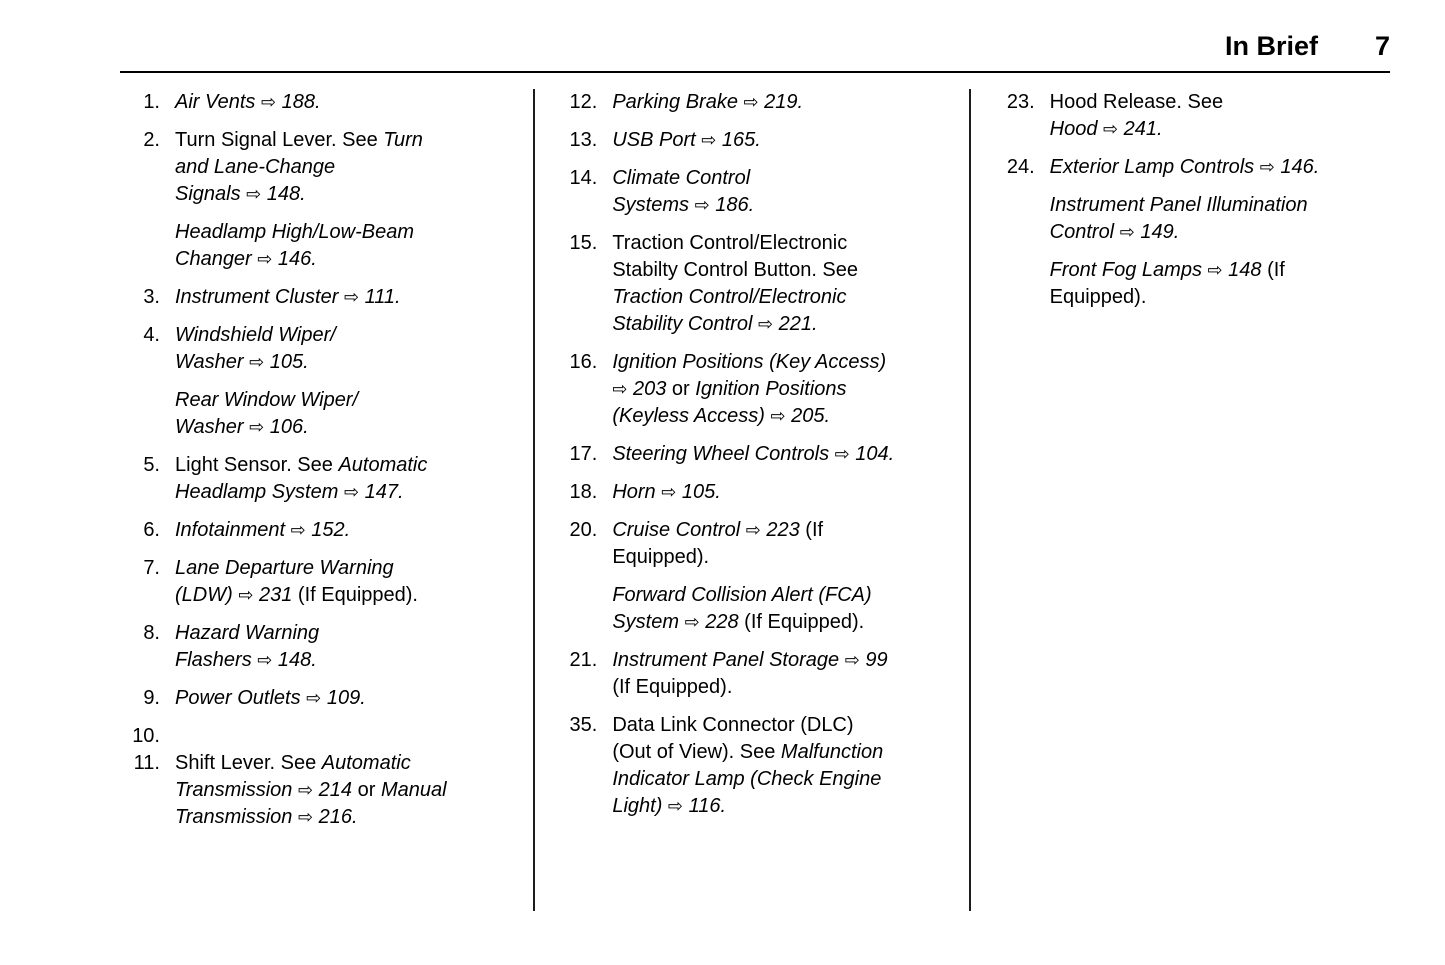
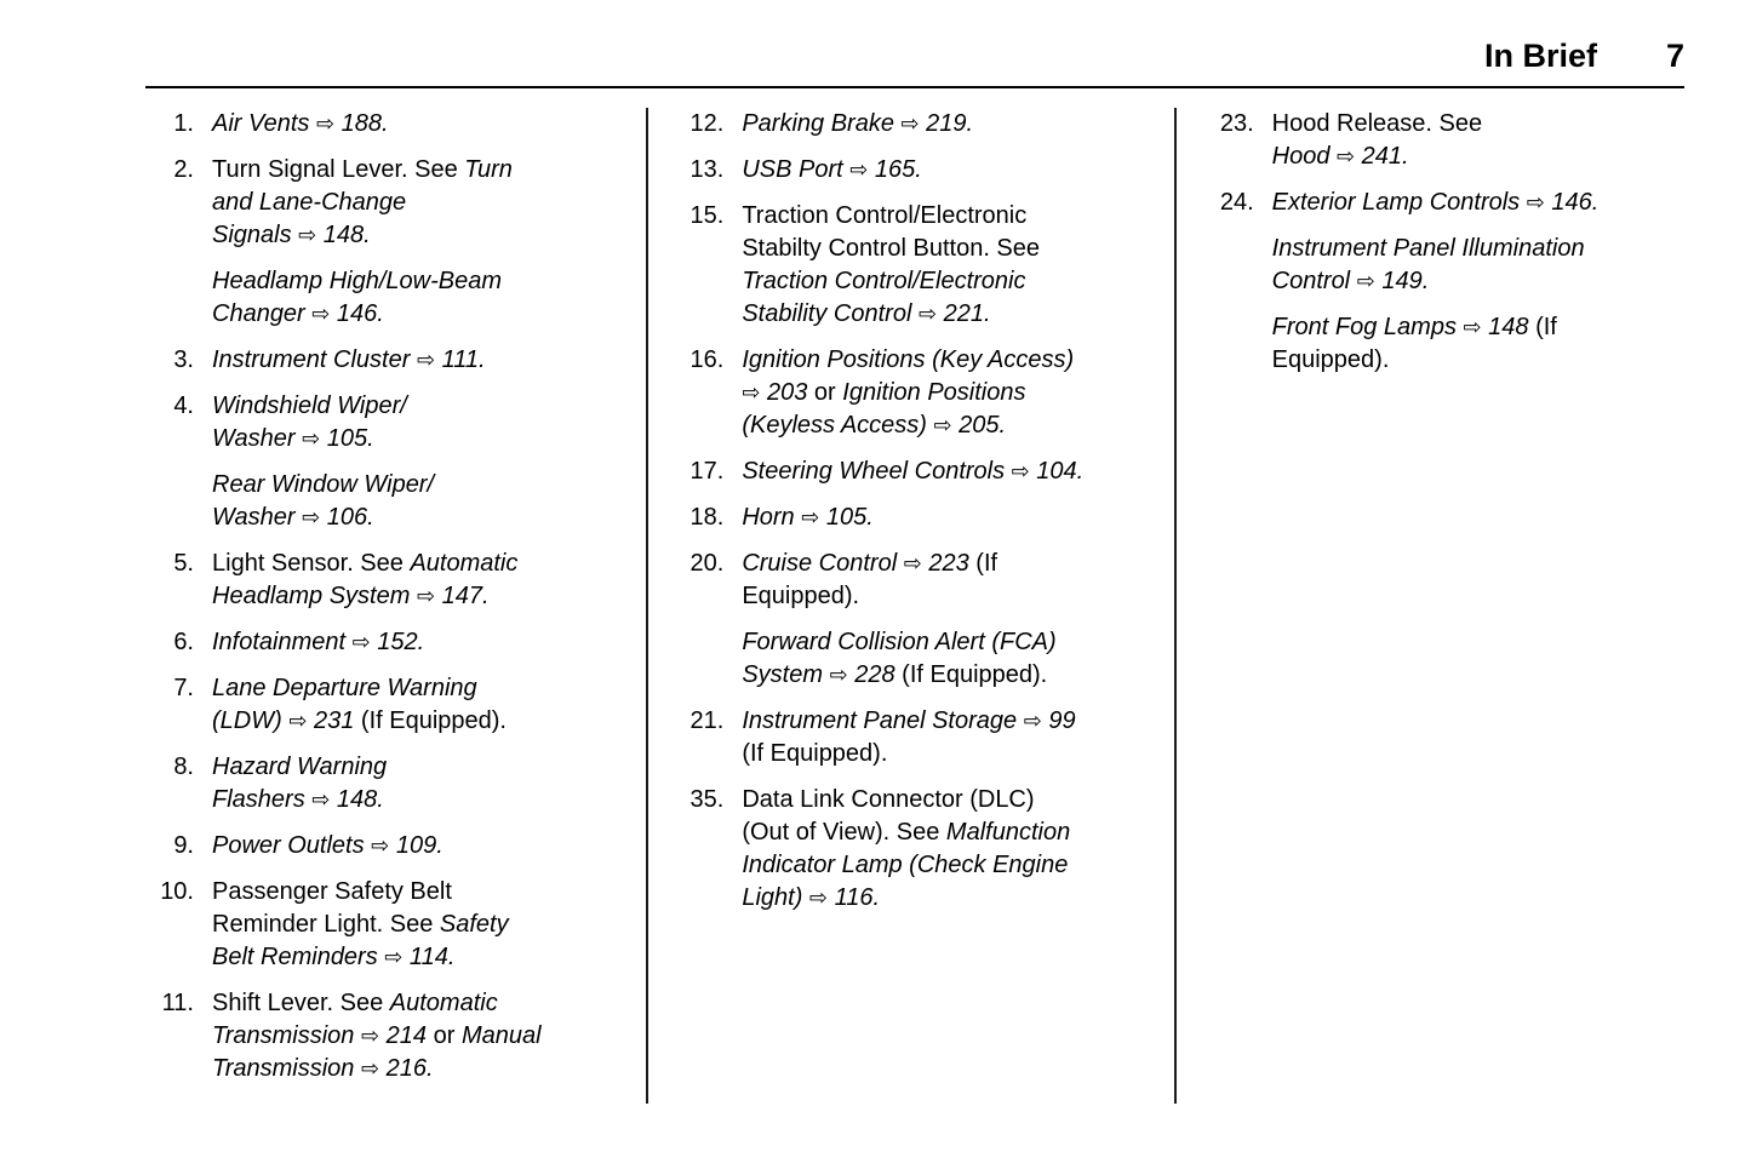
  In Brief
  7
  1.
  Air Vents ⇨ 188.
  2.
  Turn Signal Lever. See Turn
  and Lane-Change
  Signals ⇨ 148.
  Headlamp High/Low-Beam
  Changer ⇨ 146.
  3.
  Instrument Cluster ⇨ 111.
  4.
  Windshield Wiper/
  Washer ⇨ 105.
  Rear Window Wiper/
  Washer ⇨ 106.
  5.
  Light Sensor. See Automatic
  Headlamp System ⇨ 147.
  6.
  Infotainment ⇨ 152.
  7.
  Lane Departure Warning
  (LDW) ⇨ 231 (If Equipped).
  8.
  Hazard Warning
  Flashers ⇨ 148.
  9.
  Power Outlets ⇨ 109.
  10.
+ Passenger Safety Belt
+ Reminder Light. See Safety
+ Belt Reminders ⇨ 114.
  11.
  Shift Lever. See Automatic
  Transmission ⇨ 214 or Manual
  Transmission ⇨ 216.
  12.
  Parking Brake ⇨ 219.
  13.
  USB Port ⇨ 165.
- 14.
- Climate Control
- Systems ⇨ 186.
  15.
  Traction Control/Electronic
  Stabilty Control Button. See
  Traction Control/Electronic
  Stability Control ⇨ 221.
  16.
  Ignition Positions (Key Access)
  ⇨ 203 or Ignition Positions
  (Keyless Access) ⇨ 205.
  17.
  Steering Wheel Controls ⇨ 104.
  18.
  Horn ⇨ 105.
  20.
  Cruise Control ⇨ 223 (If
  Equipped).
  Forward Collision Alert (FCA)
  System ⇨ 228 (If Equipped).
  21.
  Instrument Panel Storage ⇨ 99
  (If Equipped).
  35.
  Data Link Connector (DLC)
  (Out of View). See Malfunction
  Indicator Lamp (Check Engine
  Light) ⇨ 116.
  23.
  Hood Release. See
  Hood ⇨ 241.
  24.
  Exterior Lamp Controls ⇨ 146.
  Instrument Panel Illumination
  Control ⇨ 149.
  Front Fog Lamps ⇨ 148 (If
  Equipped).
